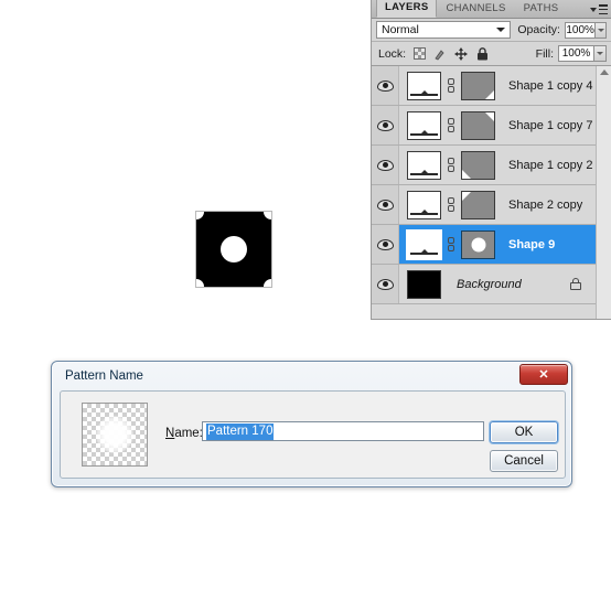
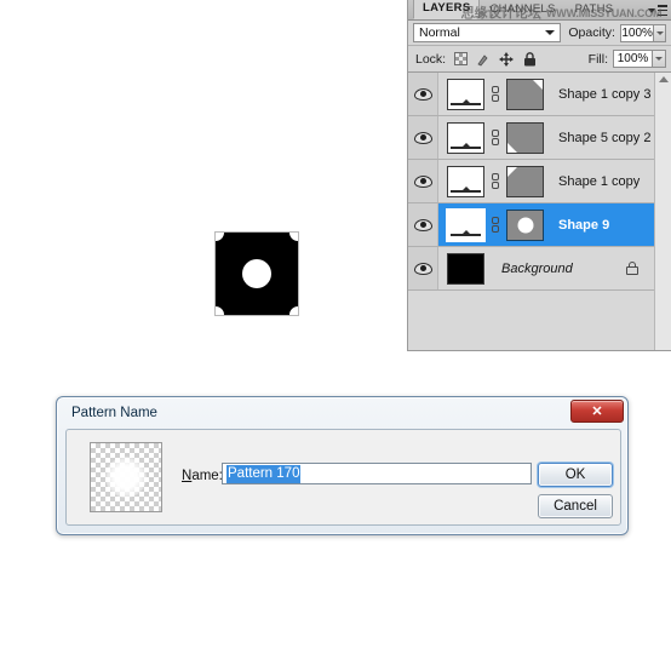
  LAYERS
  CHANNELS
  PATHS
  Normal
  Opacity:
  100%
  Lock:
  Fill:
  100%
- Shape 1 copy 4
- Shape 1 copy 7
+ Shape 1 copy 3
- Shape 1 copy 2
+ Shape 5 copy 2
- Shape 2 copy
+ Shape 1 copy
  Shape 9
  Background
+ 思缘设计论坛
+ WWW.MISSYUAN.COM
  Pattern Name
  ✕
  Name
  Pattern 170
  OK
  Cancel
